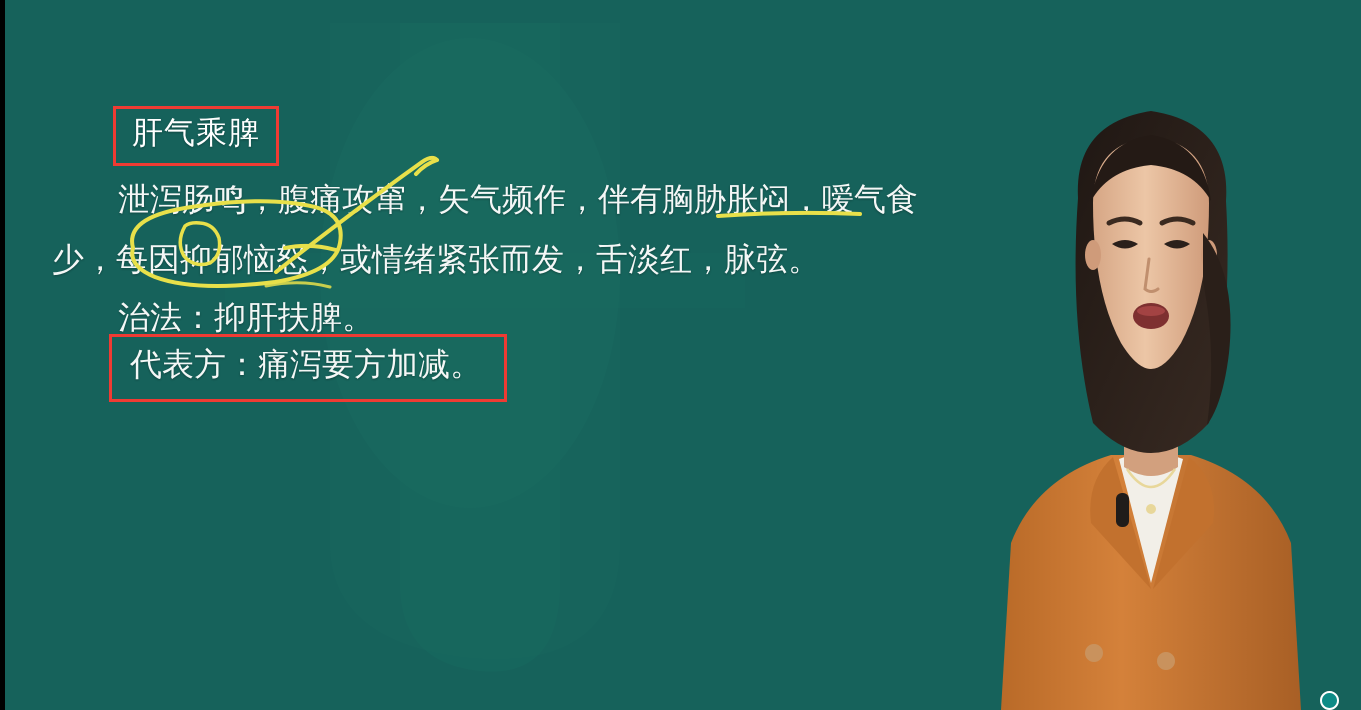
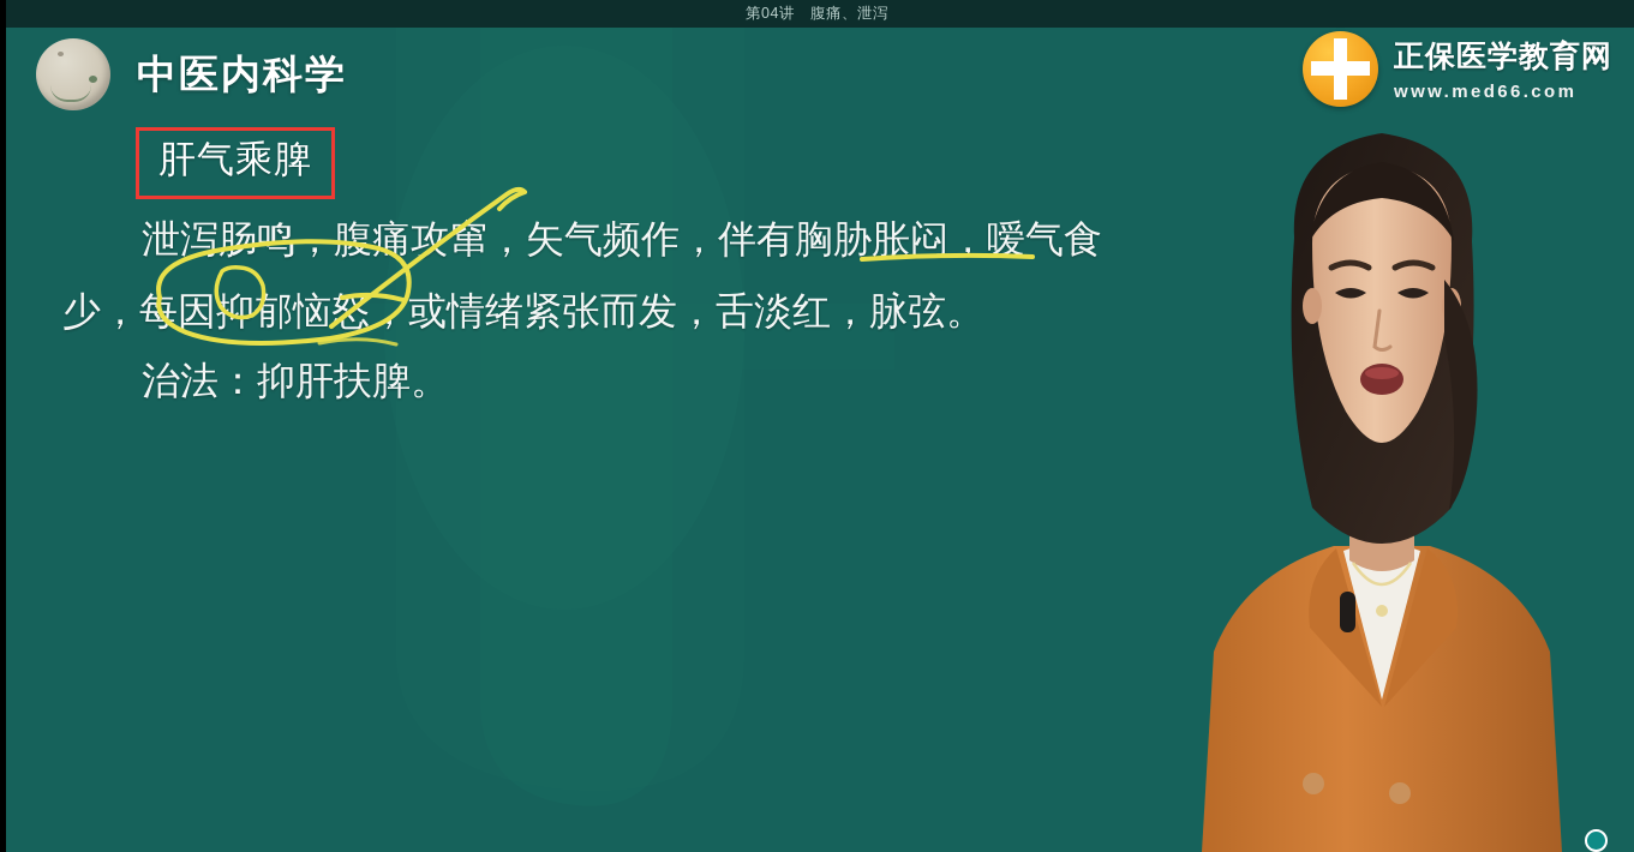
+ 第04讲 腹痛、泄泻
+ 中医内科学
+ 正保医学教育网
+ www.med66.com
  肝气乘脾
  泄泻肠鸣，腹痛攻窜，矢气频作，伴有胸胁胀闷，嗳气食
  少，因抑郁恼，或情绪紧张而发，舌淡红，脉弦。
  治法：抑肝扶脾。
- 代表方：痛泻要方加减。
